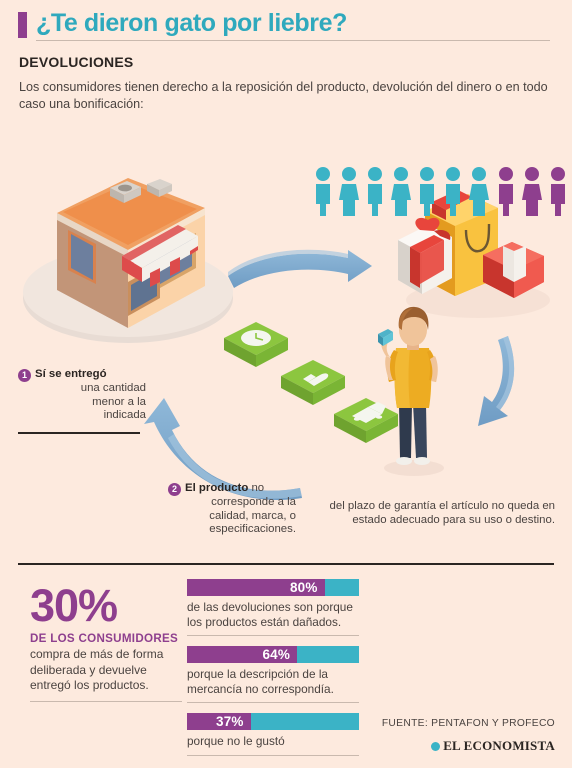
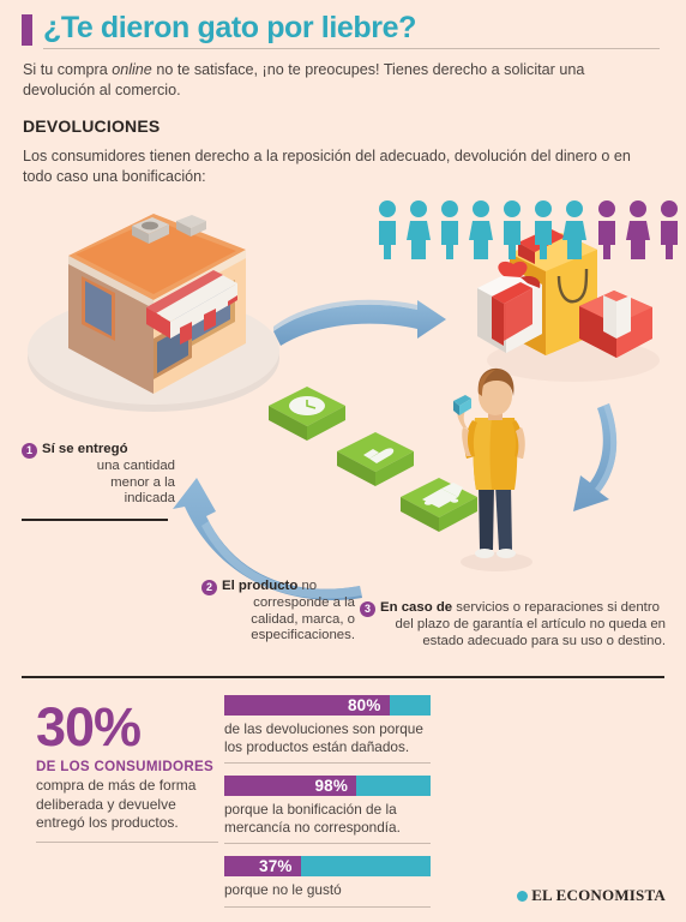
  ¿Te dieron gato por liebre?
+ Si tu compra online no te satisface, ¡no te preocupes! Tienes derecho a solicitar una devolución al comercio.
  DEVOLUCIONES
- Los consumidores tienen derecho a la reposición del producto, devolución del dinero o en todo caso una bonificación:
+ Los consumidores tienen derecho a la reposición del adecuado, devolución del dinero o en todo caso una bonificación:
  1 Sí se entregó
  una cantidad
  menor a la
  indicada
  2 El producto no
  corresponde a la
  calidad, marca, o
  especificaciones.
+ 3 En caso de servicios o reparaciones si dentro
  del plazo de garantía el artículo no queda en
  estado adecuado para su uso o destino.
  30%
  DE LOS CONSUMIDORES
  compra de más de forma deliberada y devuelve entregó los productos.
  80%
  de las devoluciones son porque los productos están dañados.
- 64%
+ 98%
- porque la descripción de la mercancía no correspondía.
+ porque la bonificación de la mercancía no correspondía.
  37%
  porque no le gustó
- FUENTE: PENTAFON Y PROFECO
  EL ECONOMISTA
